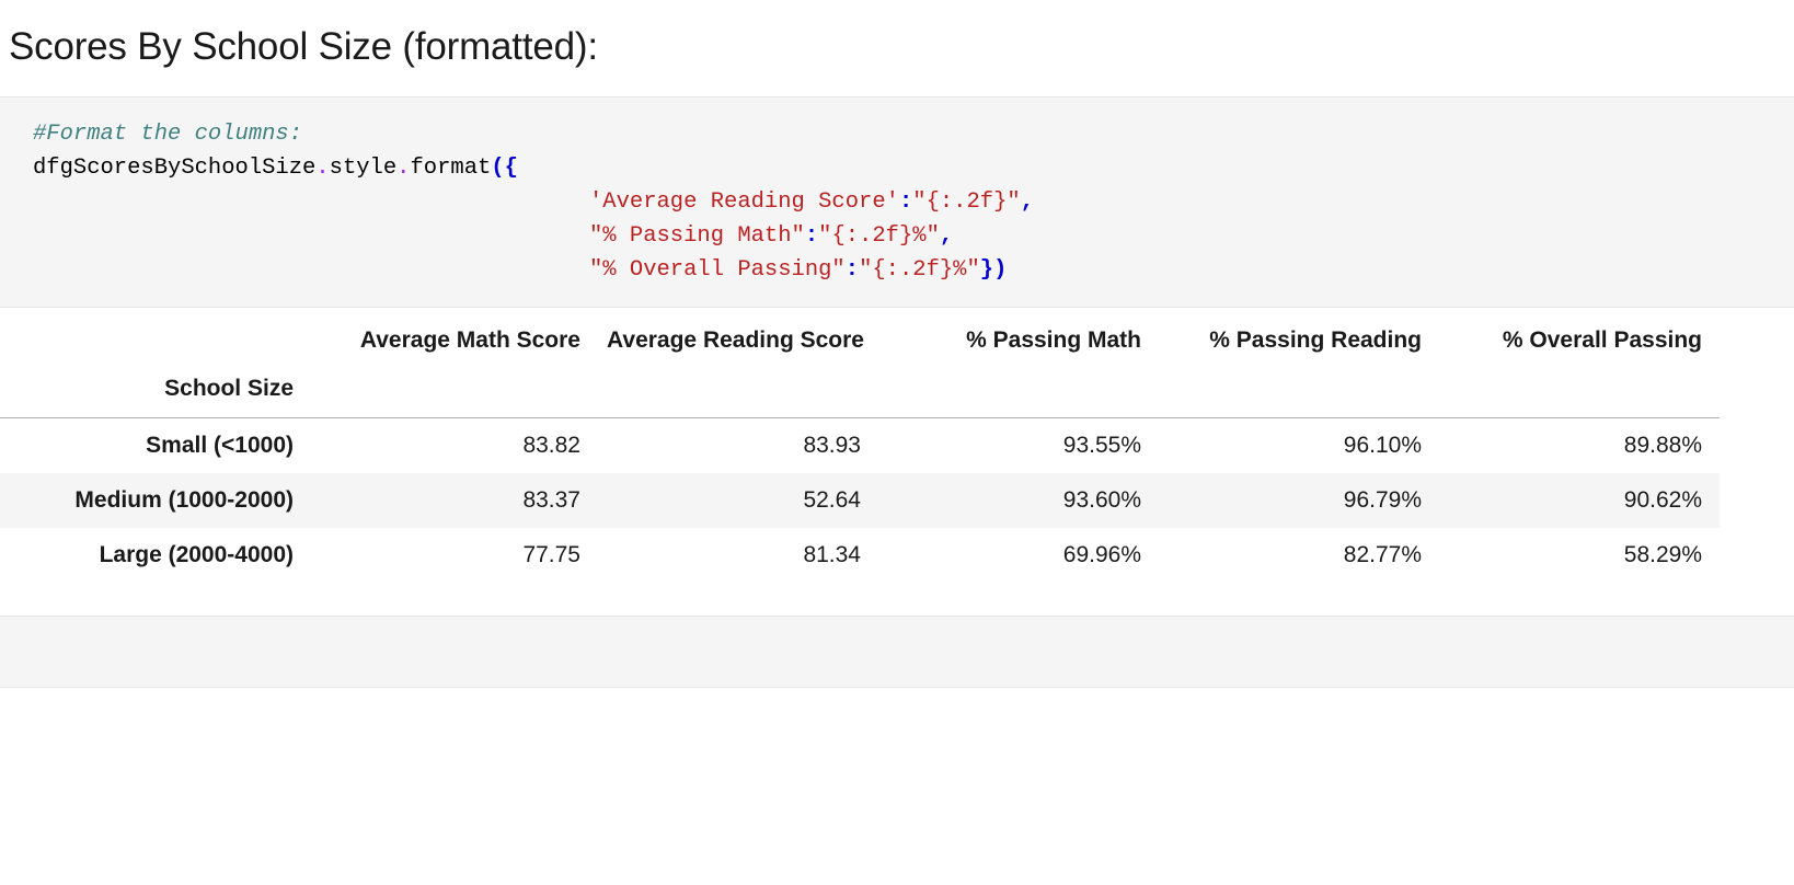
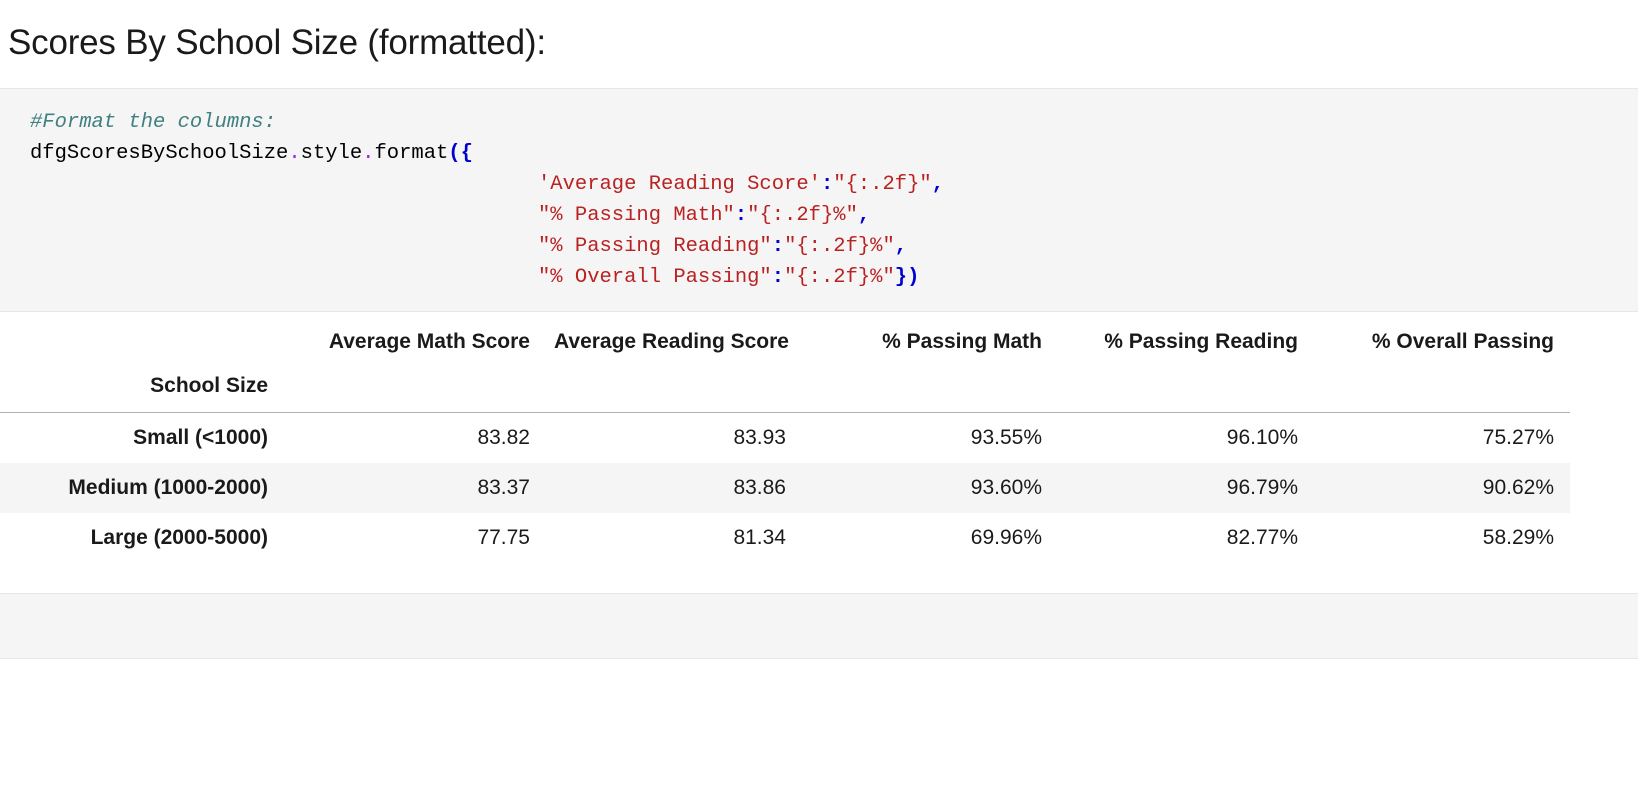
  Scores By School Size (formatted):
  #Format the columns:
  dfgScoresBySchoolSize.style.format({
  'Average Reading Score':"{:.2f}",
  "% Passing Math":"{:.2f}%",
+ "% Passing Reading":"{:.2f}%",
  "% Overall Passing":"{:.2f}%"})
  	Average Math Score	Average Reading Score	% Passing Math	% Passing Reading	% Overall Passing
  School Size
- Small (<1000)	83.82	83.93	93.55%	96.10%	89.88%
+ Small (<1000)	83.82	83.93	93.55%	96.10%	75.27%
- Medium (1000-2000)	83.37	52.64	93.60%	96.79%	90.62%
+ Medium (1000-2000)	83.37	83.86	93.60%	96.79%	90.62%
- Large (2000-4000)	77.75	81.34	69.96%	82.77%	58.29%
+ Large (2000-5000)	77.75	81.34	69.96%	82.77%	58.29%
